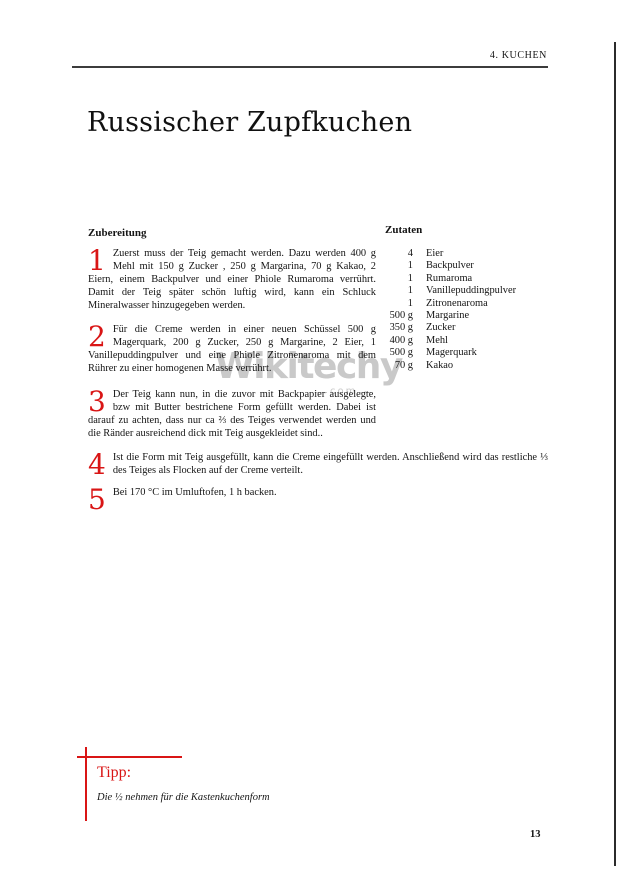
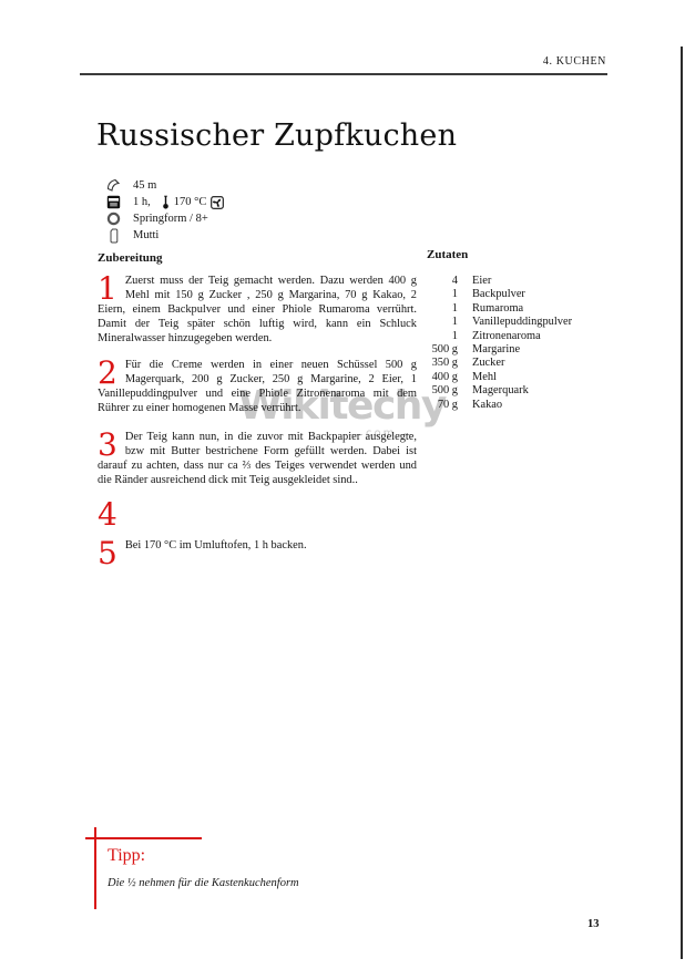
  4. KUCHEN
  Russischer Zupfkuchen
+ 45 m
+ 1 h,
+ 170 °C
+ Springform / 8+
+ Mutti
  Zubereitung
  Zutaten
  Wikitechy
  com
  1
  Zuerst muss der Teig gemacht werden. Dazu werden 400 g Mehl mit 150 g Zucker , 250 g Margarina, 70 g Kakao, 2 Eiern, einem Backpulver und einer Phiole Rumaroma verrührt. Damit der Teig später schön luftig wird, kann ein Schluck Mineralwasser hinzugegeben werden.
  2
  Für die Creme werden in einer neuen Schüssel 500 g Magerquark, 200 g Zucker, 250 g Margarine, 2 Eier, 1 Vanillepuddingpulver und eine Phiole Zitronenaroma mit dem Rührer zu einer homogenen Masse verrührt.
  3
  Der Teig kann nun, in die zuvor mit Backpapier ausgelegte, bzw mit Butter bestrichene Form gefüllt werden. Dabei ist darauf zu achten, dass nur ca ⅔ des Teiges verwendet werden und die Ränder ausreichend dick mit Teig ausgekleidet sind..
  4
- Ist die Form mit Teig ausgefüllt, kann die Creme eingefüllt werden. Anschließend wird das restliche ⅓ des Teiges als Flocken auf der Creme verteilt.
  5
  Bei 170 °C im Umluftofen, 1 h backen.
  4
  Eier
  1
  Backpulver
  1
  Rumaroma
  1
  Vanillepuddingpulver
  1
  Zitronenaroma
  500 g
  Margarine
  350 g
  Zucker
  400 g
  Mehl
  500 g
  Magerquark
  70 g
  Kakao
  Tipp:
  Die ½ nehmen für die Kastenkuchenform
  13
